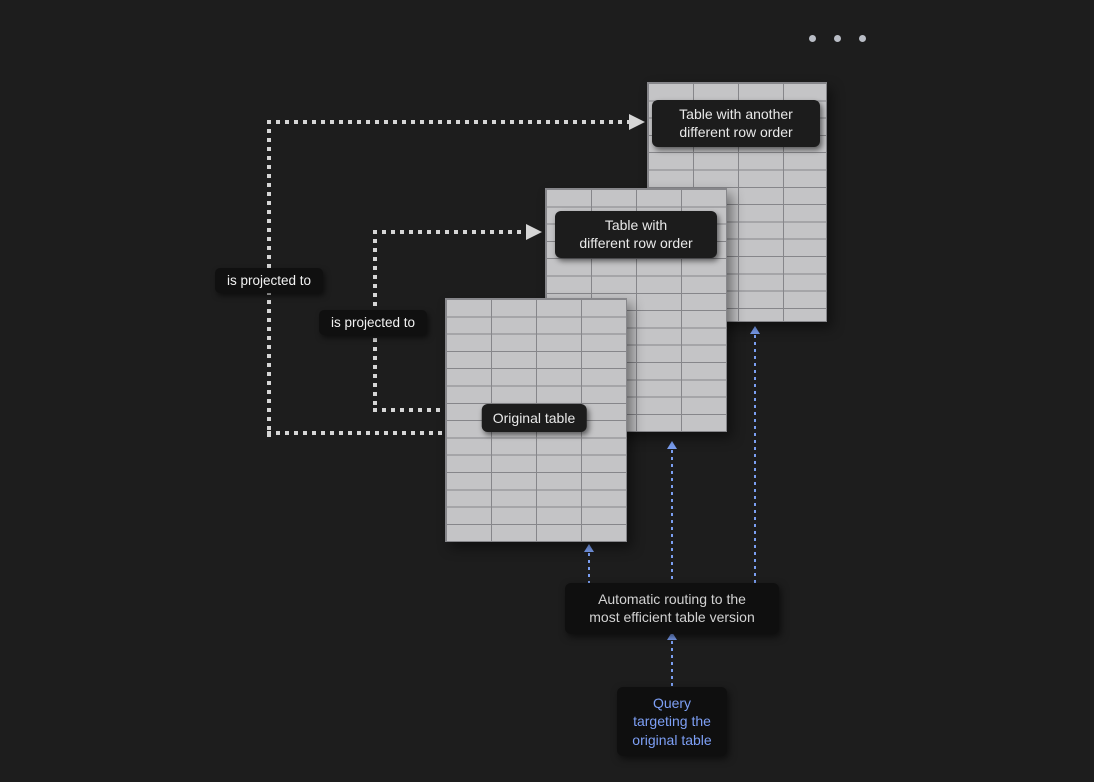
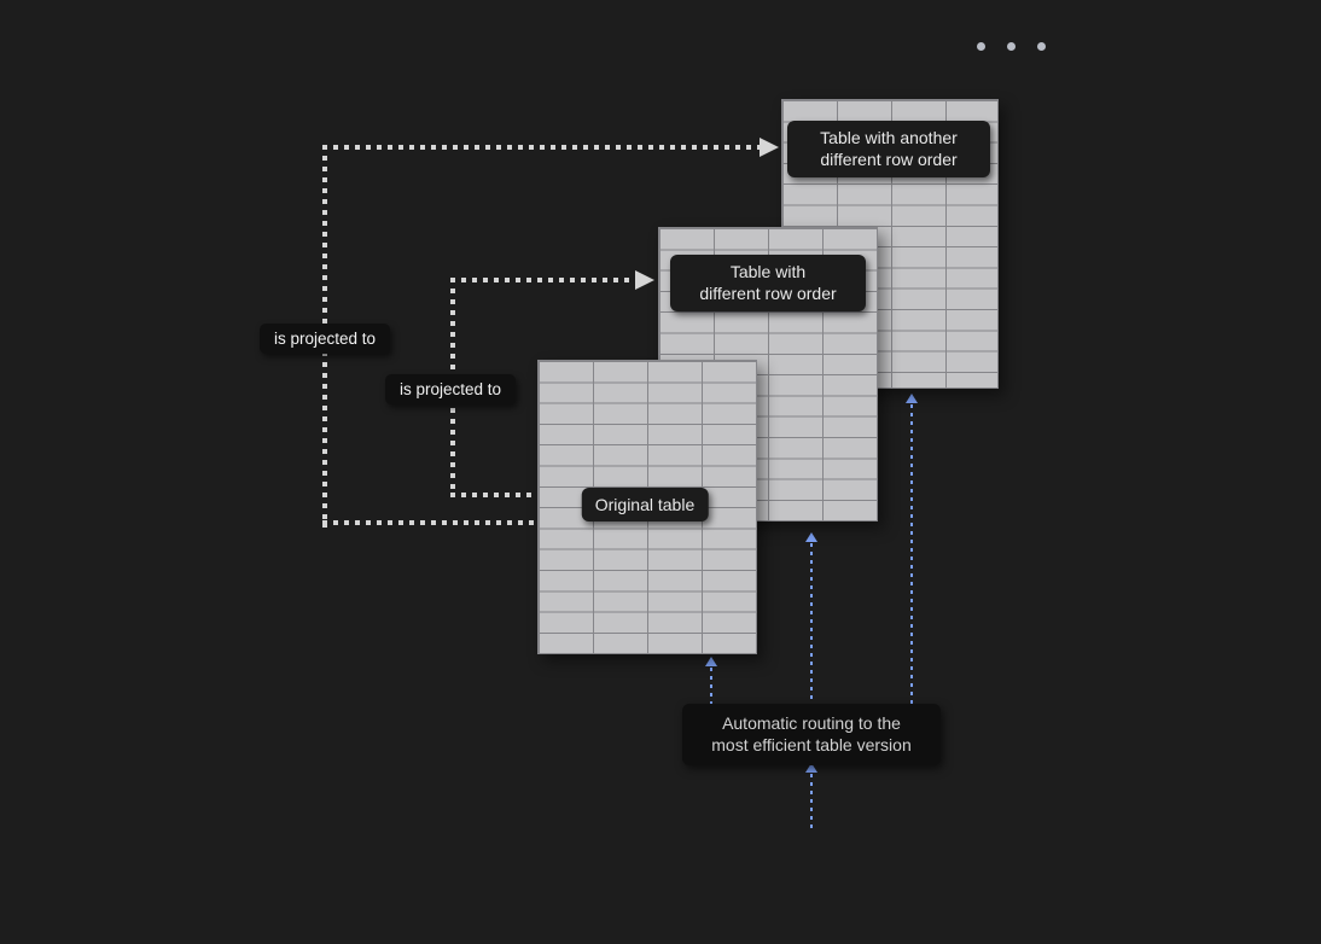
  is projected to
  is projected to
  Table with another
  different row order
  Table with
  different row order
  Original table
  Automatic routing to the
  most efficient table version
- Query
- targeting the
- original table
